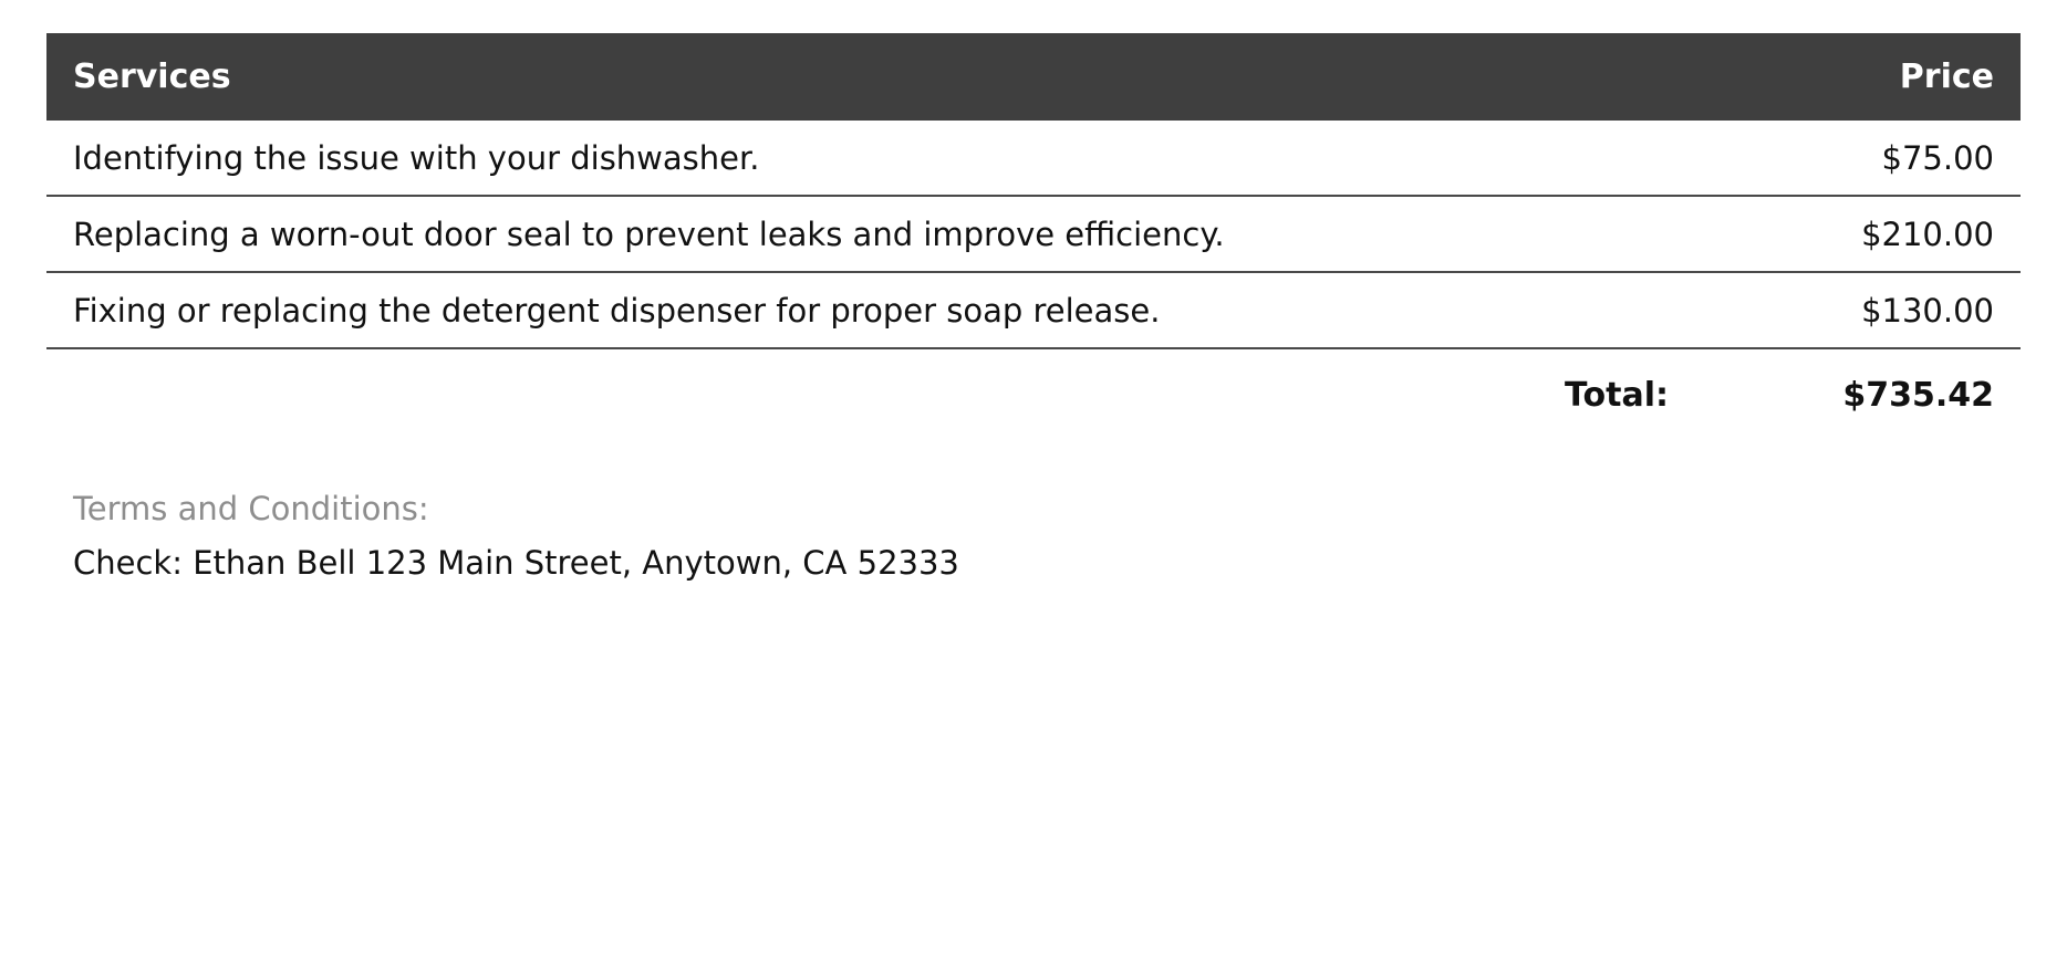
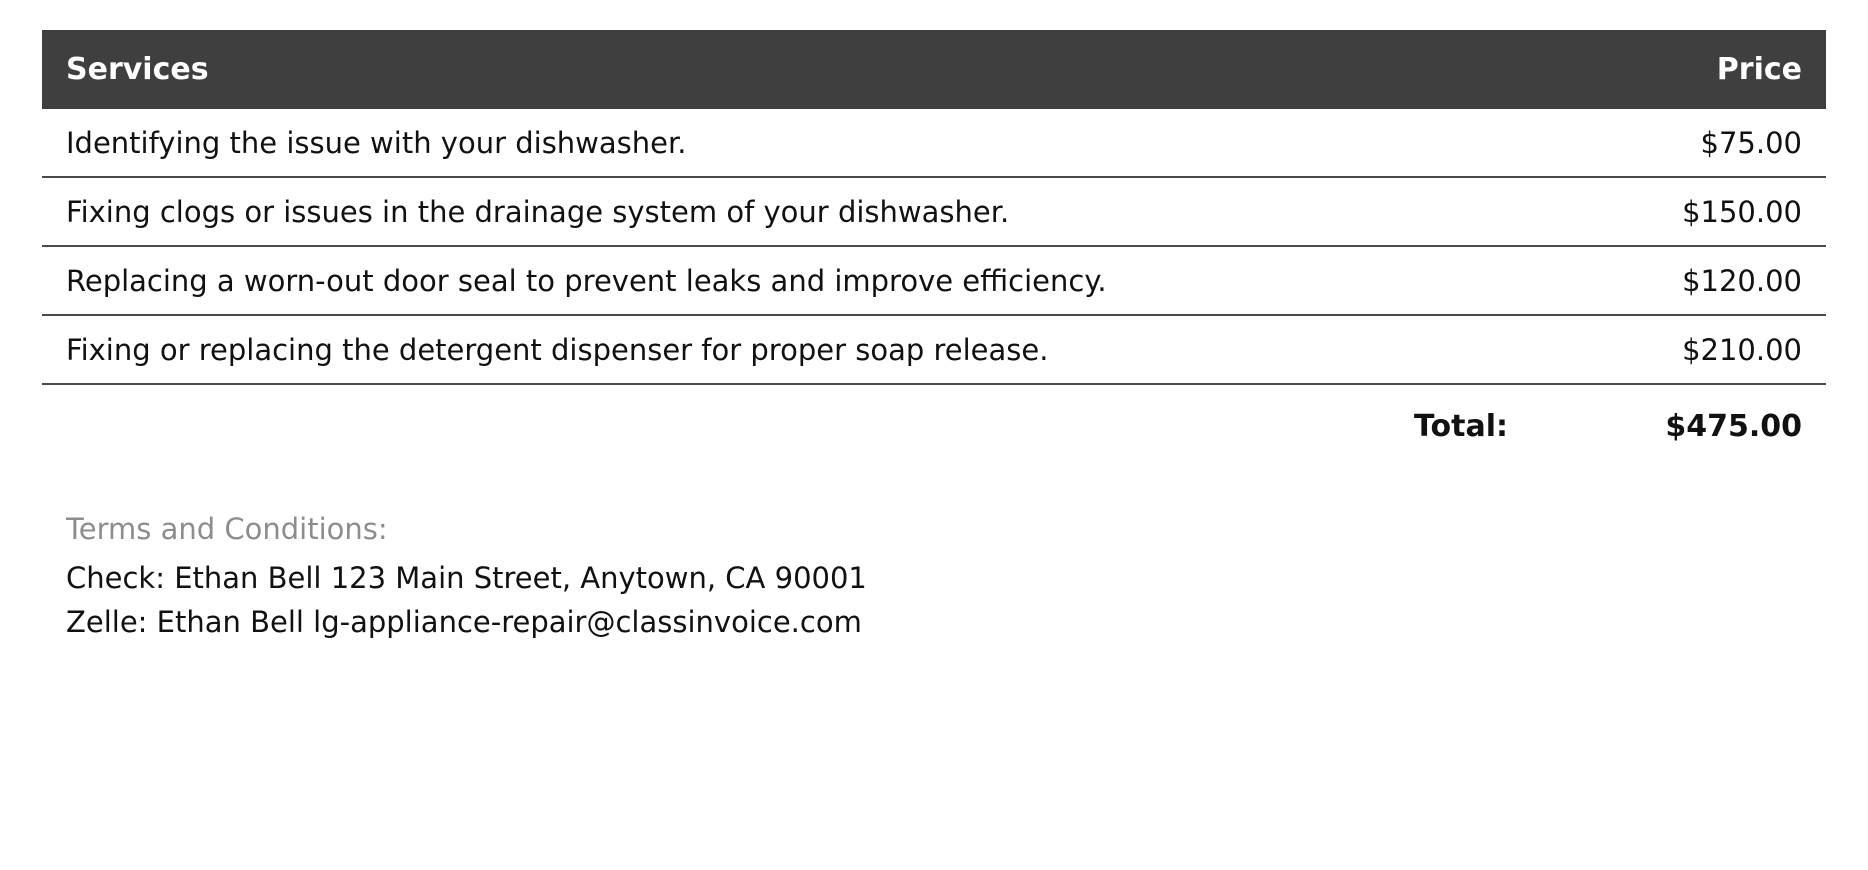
  Services	Price
  Identifying the issue with your dishwasher.	$75.00
+ Fixing clogs or issues in the drainage system of your dishwasher.	$150.00
- Replacing a worn-out door seal to prevent leaks and improve efficiency.	$210.00
+ Replacing a worn-out door seal to prevent leaks and improve efficiency.	$120.00
- Fixing or replacing the detergent dispenser for proper soap release.	$130.00
+ Fixing or replacing the detergent dispenser for proper soap release.	$210.00
- Total:	$735.42
+ Total:	$475.00
  Terms and Conditions:
- Check: Ethan Bell 123 Main Street, Anytown, CA 52333
+ Check: Ethan Bell 123 Main Street, Anytown, CA 90001
+ Zelle: Ethan Bell lg-appliance-repair@classinvoice.com
